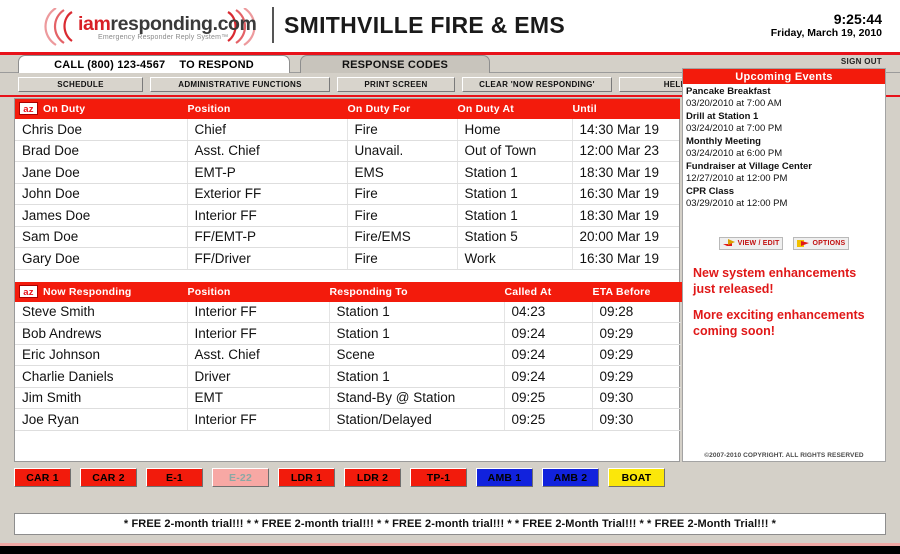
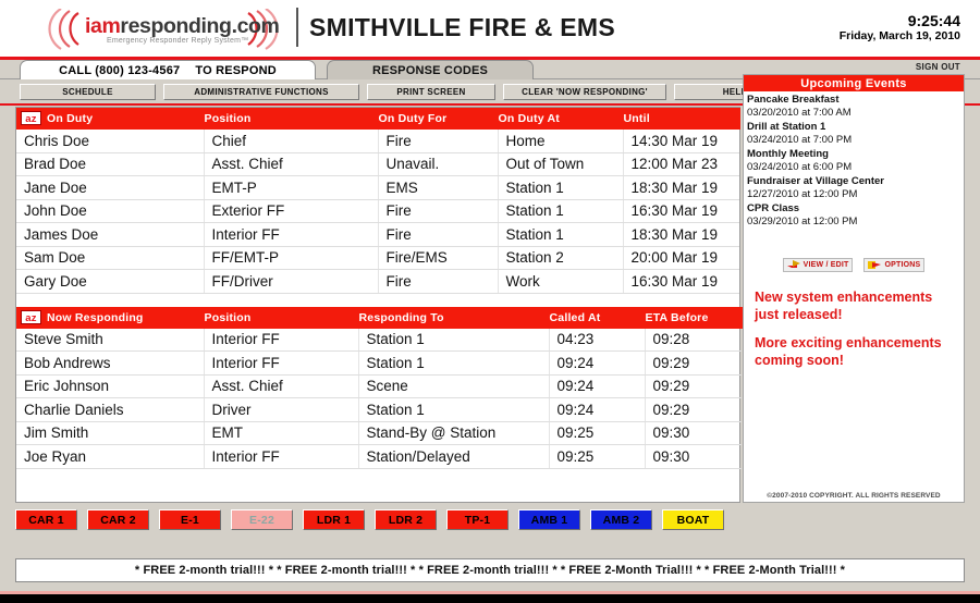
  iamresponding.com
  SMITHVILLE FIRE & EMS
  9:25:44
  Friday, March 19, 2010
  CALL (800) 123-4567
  TO RESPOND
  RESPONSE CODES
  SCHEDULE
  ADMINISTRATIVE FUNCTIONS
  PRINT SCREEN
  CLEAR 'NOW RESPONDING'
  HEL
  SIGN OUT
  az On Duty	Position	On Duty For	On Duty At	Until
  Chris Doe	Chief	Fire	Home	14:30 Mar 19
  Brad Doe	Asst. Chief	Unavail.	Out of Town	12:00 Mar 23
  Jane Doe	EMT-P	EMS	Station 1	18:30 Mar 19
  John Doe	Exterior FF	Fire	Station 1	16:30 Mar 19
  James Doe	Interior FF	Fire	Station 1	18:30 Mar 19
- Sam Doe	FF/EMT-P	Fire/EMS	Station 5	20:00 Mar 19
+ Sam Doe	FF/EMT-P	Fire/EMS	Station 2	20:00 Mar 19
  Gary Doe	FF/Driver	Fire	Work	16:30 Mar 19
  az Now Responding	Position	Responding To	Called At	ETA Before
  Steve Smith	Interior FF	Station 1	04:23	09:28
  Bob Andrews	Interior FF	Station 1	09:24	09:29
  Eric Johnson	Asst. Chief	Scene	09:24	09:29
  Charlie Daniels	Driver	Station 1	09:24	09:29
  Jim Smith	EMT	Stand-By @ Station	09:25	09:30
  Joe Ryan	Interior FF	Station/Delayed	09:25	09:30
  Upcoming Events
  Pancake Breakfast
  03/20/2010 at 7:00 AM
  Drill at Station 1
  03/24/2010 at 7:00 PM
  Monthly Meeting
  03/24/2010 at 6:00 PM
  Fundraiser at Village Center
  12/27/2010 at 12:00 PM
  CPR Class
  03/29/2010 at 12:00 PM
  New system enhancements just released!
  More exciting enhancements coming soon!
  CAR 1
  CAR 2
  E-1
  E-22
  LDR 1
  LDR 2
  TP-1
  AMB 1
  AMB 2
  BOAT
  * FREE 2-month trial!!! * * FREE 2-month trial!!! * * FREE 2-month trial!!! * * FREE 2-Month Trial!!! * * FREE 2-Month Trial!!! *
